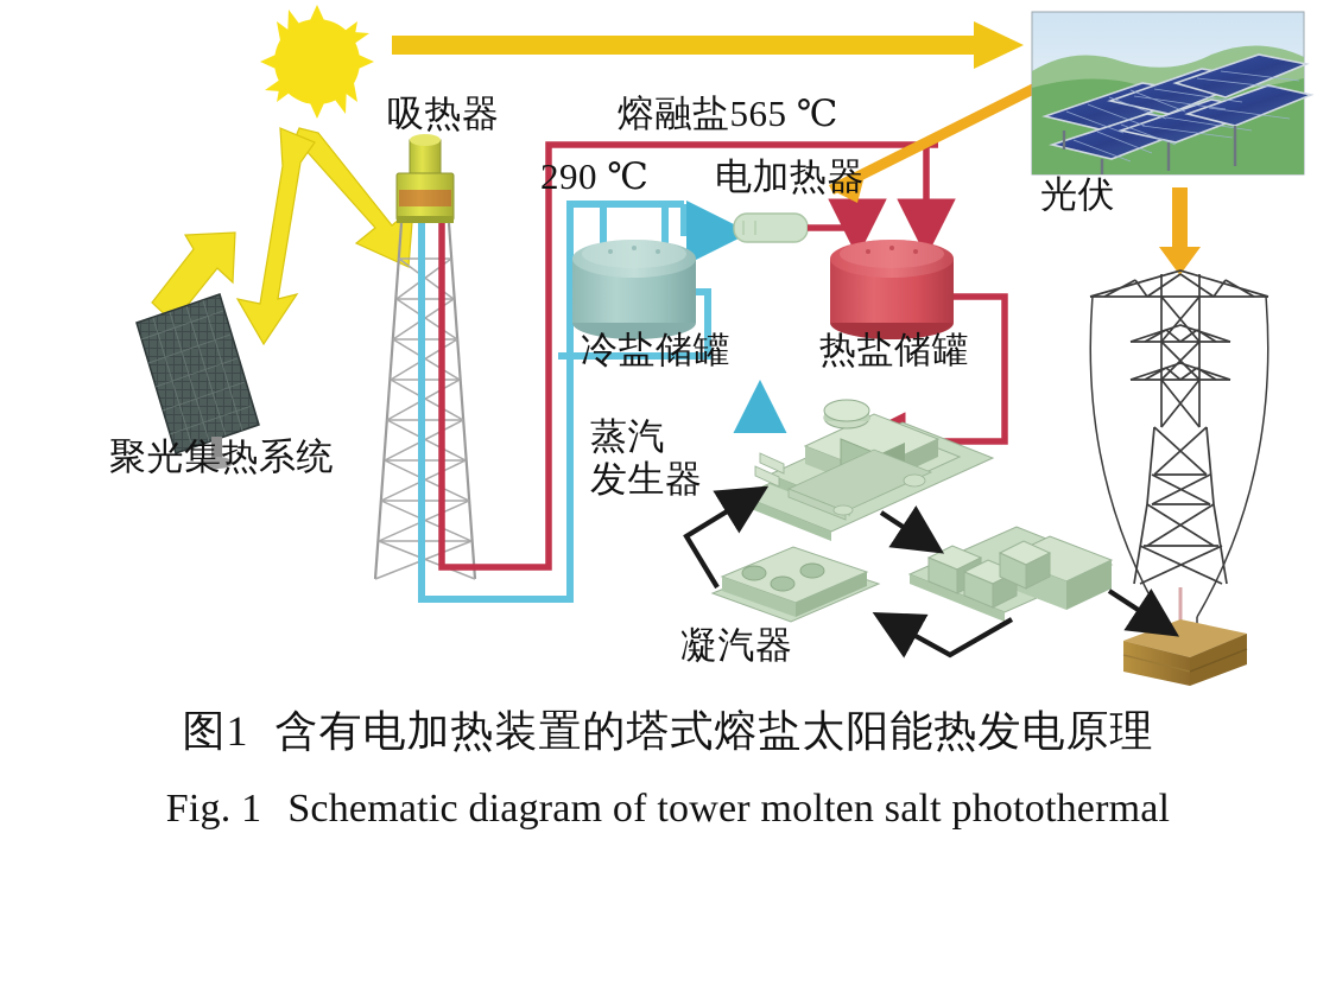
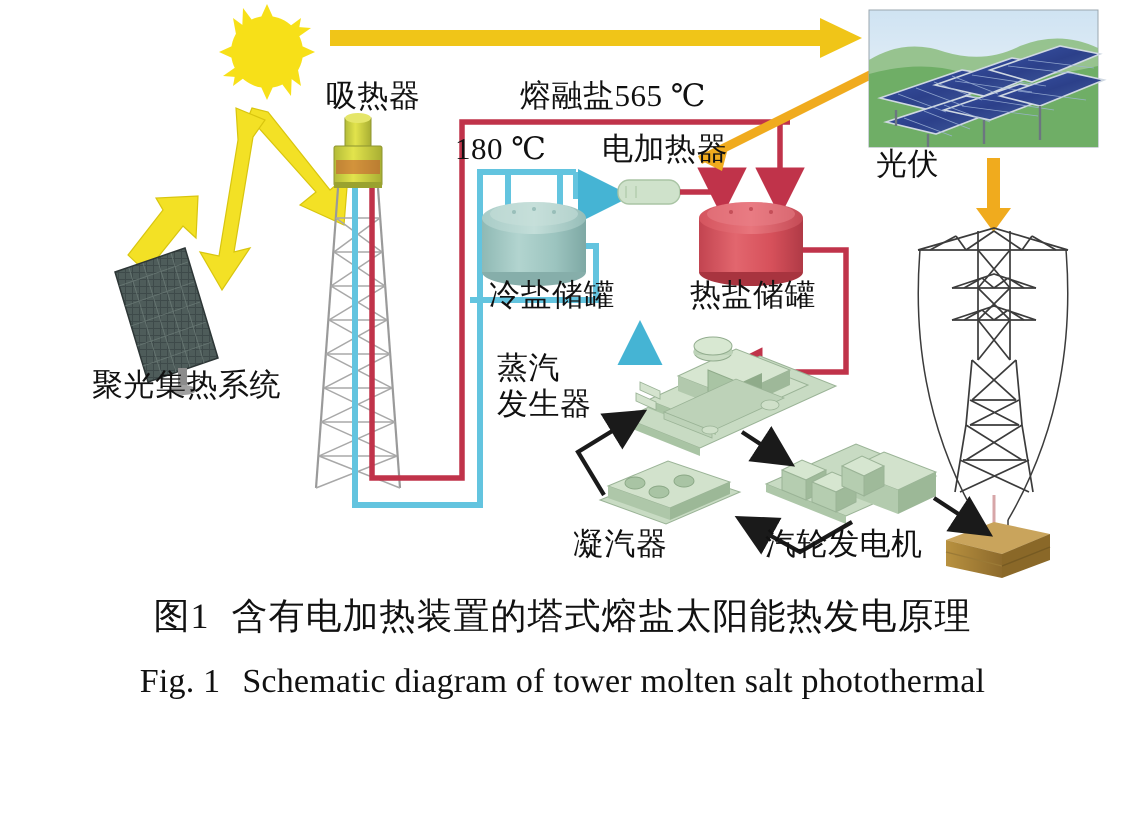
  吸热器
  熔融盐565 ℃
- 290 ℃
+ 180 ℃
  电加热器
  冷盐储罐
  热盐储罐
  聚光集热系统
  蒸汽
  发生器
  凝汽器
+ 汽轮发电机
  光伏
  图1 含有电加热装置的塔式熔盐太阳能热发电原理
  Fig. 1 Schematic diagram of tower molten salt photothermal
